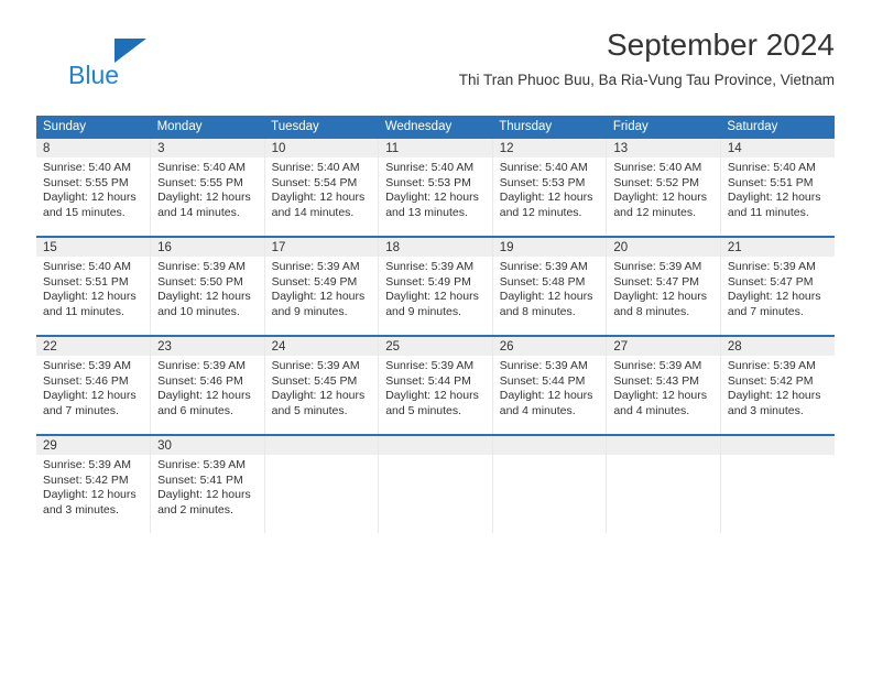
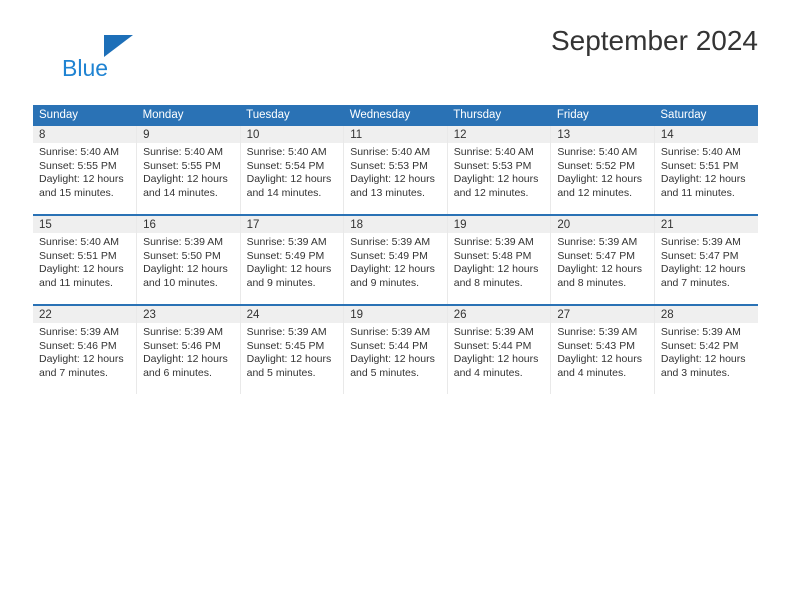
  Blue
  September 2024
- Thi Tran Phuoc Buu, Ba Ria-Vung Tau Province, Vietnam
  Sunday	Monday	Tuesday	Wednesday	Thursday	Friday	Saturday
- 8Sunrise: 5:40 AMSunset: 5:55 PMDaylight: 12 hoursand 15 minutes.	3Sunrise: 5:40 AMSunset: 5:55 PMDaylight: 12 hoursand 14 minutes.	10Sunrise: 5:40 AMSunset: 5:54 PMDaylight: 12 hoursand 14 minutes.	11Sunrise: 5:40 AMSunset: 5:53 PMDaylight: 12 hoursand 13 minutes.	12Sunrise: 5:40 AMSunset: 5:53 PMDaylight: 12 hoursand 12 minutes.	13Sunrise: 5:40 AMSunset: 5:52 PMDaylight: 12 hoursand 12 minutes.	14Sunrise: 5:40 AMSunset: 5:51 PMDaylight: 12 hoursand 11 minutes.
+ 8Sunrise: 5:40 AMSunset: 5:55 PMDaylight: 12 hoursand 15 minutes.	9Sunrise: 5:40 AMSunset: 5:55 PMDaylight: 12 hoursand 14 minutes.	10Sunrise: 5:40 AMSunset: 5:54 PMDaylight: 12 hoursand 14 minutes.	11Sunrise: 5:40 AMSunset: 5:53 PMDaylight: 12 hoursand 13 minutes.	12Sunrise: 5:40 AMSunset: 5:53 PMDaylight: 12 hoursand 12 minutes.	13Sunrise: 5:40 AMSunset: 5:52 PMDaylight: 12 hoursand 12 minutes.	14Sunrise: 5:40 AMSunset: 5:51 PMDaylight: 12 hoursand 11 minutes.
  15Sunrise: 5:40 AMSunset: 5:51 PMDaylight: 12 hoursand 11 minutes.	16Sunrise: 5:39 AMSunset: 5:50 PMDaylight: 12 hoursand 10 minutes.	17Sunrise: 5:39 AMSunset: 5:49 PMDaylight: 12 hoursand 9 minutes.	18Sunrise: 5:39 AMSunset: 5:49 PMDaylight: 12 hoursand 9 minutes.	19Sunrise: 5:39 AMSunset: 5:48 PMDaylight: 12 hoursand 8 minutes.	20Sunrise: 5:39 AMSunset: 5:47 PMDaylight: 12 hoursand 8 minutes.	21Sunrise: 5:39 AMSunset: 5:47 PMDaylight: 12 hoursand 7 minutes.
- 22Sunrise: 5:39 AMSunset: 5:46 PMDaylight: 12 hoursand 7 minutes.	23Sunrise: 5:39 AMSunset: 5:46 PMDaylight: 12 hoursand 6 minutes.	24Sunrise: 5:39 AMSunset: 5:45 PMDaylight: 12 hoursand 5 minutes.	25Sunrise: 5:39 AMSunset: 5:44 PMDaylight: 12 hoursand 5 minutes.	26Sunrise: 5:39 AMSunset: 5:44 PMDaylight: 12 hoursand 4 minutes.	27Sunrise: 5:39 AMSunset: 5:43 PMDaylight: 12 hoursand 4 minutes.	28Sunrise: 5:39 AMSunset: 5:42 PMDaylight: 12 hoursand 3 minutes.
+ 22Sunrise: 5:39 AMSunset: 5:46 PMDaylight: 12 hoursand 7 minutes.	23Sunrise: 5:39 AMSunset: 5:46 PMDaylight: 12 hoursand 6 minutes.	24Sunrise: 5:39 AMSunset: 5:45 PMDaylight: 12 hoursand 5 minutes.	19Sunrise: 5:39 AMSunset: 5:44 PMDaylight: 12 hoursand 5 minutes.	26Sunrise: 5:39 AMSunset: 5:44 PMDaylight: 12 hoursand 4 minutes.	27Sunrise: 5:39 AMSunset: 5:43 PMDaylight: 12 hoursand 4 minutes.	28Sunrise: 5:39 AMSunset: 5:42 PMDaylight: 12 hoursand 3 minutes.
- 29Sunrise: 5:39 AMSunset: 5:42 PMDaylight: 12 hoursand 3 minutes.	30Sunrise: 5:39 AMSunset: 5:41 PMDaylight: 12 hoursand 2 minutes.
